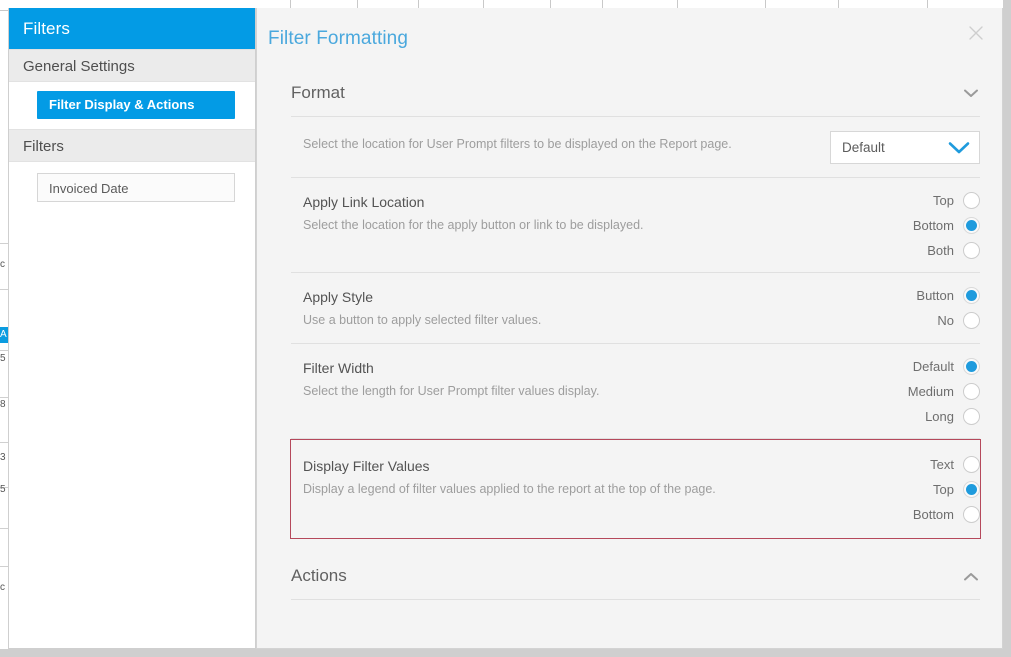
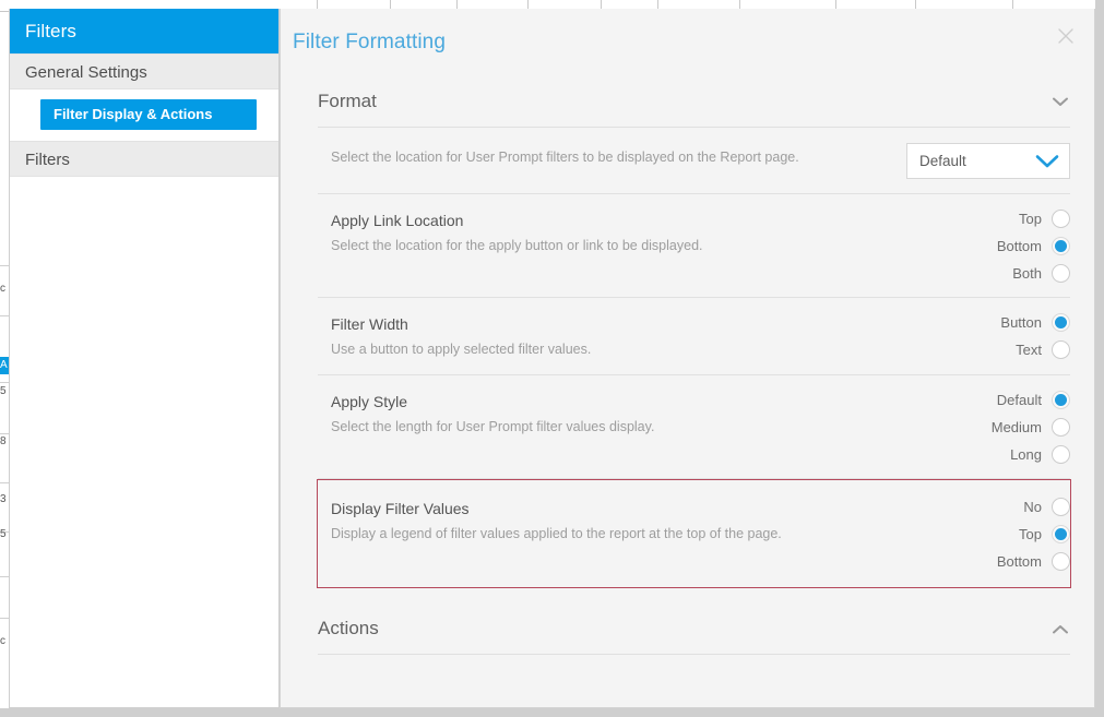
  c
  A
  5
  8
  3
  5
  c
  Filters
  General Settings
  Filter Display & Actions
  Filters
- Invoiced Date
  Filter Formatting
  Format
  Select the location for User Prompt filters to be displayed on the Report page.
  Default
  Apply Link Location
  Select the location for the apply button or link to be displayed.
  Top
  Bottom
  Both
- Apply Style
+ Filter Width
  Use a button to apply selected filter values.
  Button
- No
+ Text
- Filter Width
+ Apply Style
  Select the length for User Prompt filter values display.
  Default
  Medium
  Long
  Display Filter Values
  Display a legend of filter values applied to the report at the top of the page.
- Text
+ No
  Top
  Bottom
  Actions
